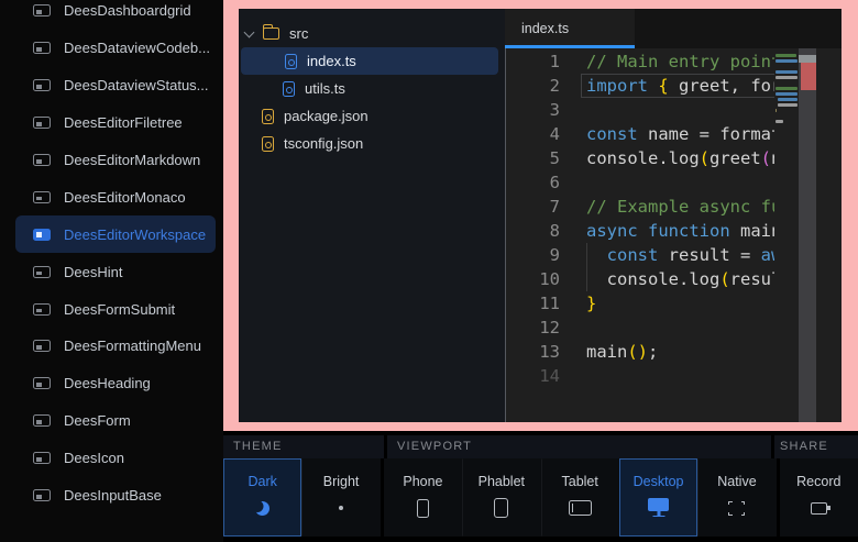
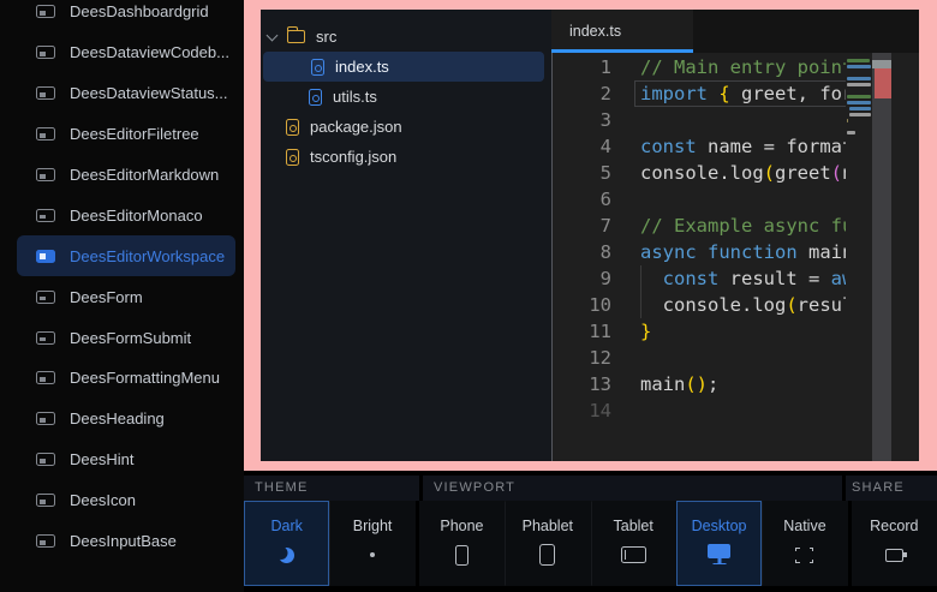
  DeesDashboardgrid
  DeesDataviewCodeb...
  DeesDataviewStatus...
  DeesEditorFiletree
  DeesEditorMarkdown
  DeesEditorMonaco
  DeesEditorWorkspace
- DeesHint
+ DeesForm
  DeesFormSubmit
  DeesFormattingMenu
  DeesHeading
- DeesForm
+ DeesHint
  DeesIcon
  DeesInputBase
  src
  index.ts
  utils.ts
  package.json
  tsconfig.json
  index.ts
  1
  // Main entry poin
  2
  import { greet, fo
  3
  4
  const name = forma
  5
  console.log(greet(
  6
  7
  // Example async f
  8
  async function mai
  9
  const result = a
  10
  console.log(resu
  11
  }
  12
  13
  main();
  14
  THEME
  VIEWPORT
  SHARE
  Dark
  Bright
  Phone
  Phablet
  Tablet
  Desktop
  Native
  Record
